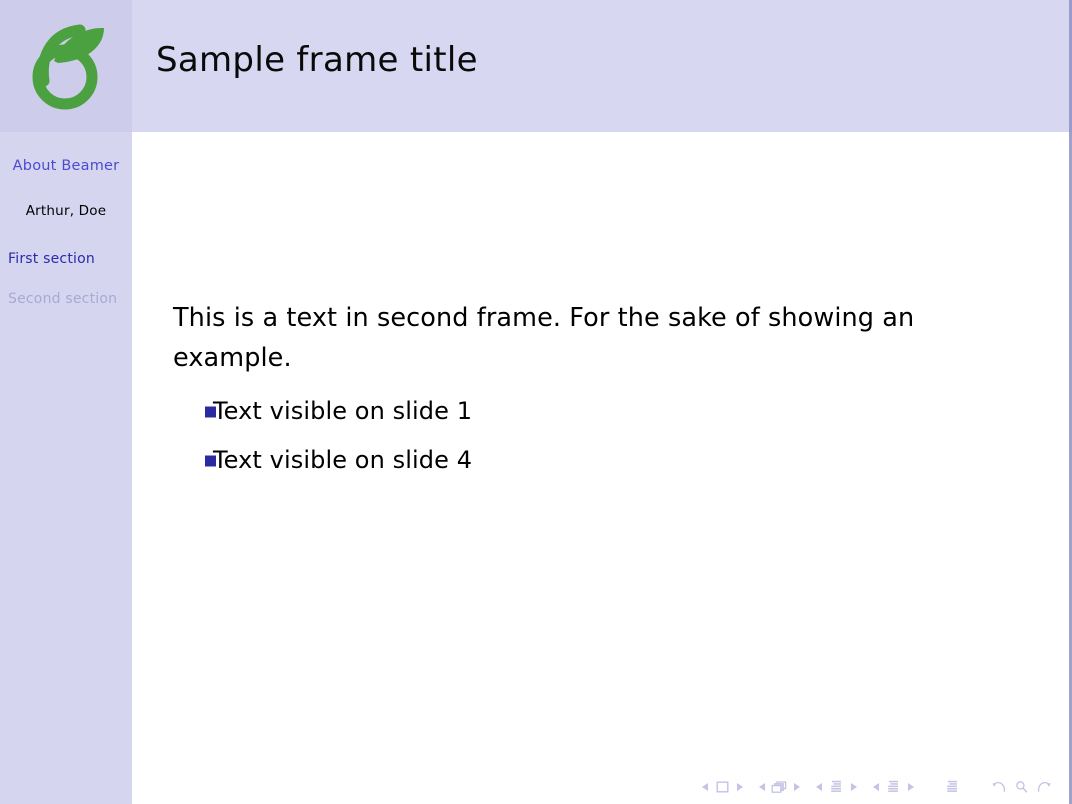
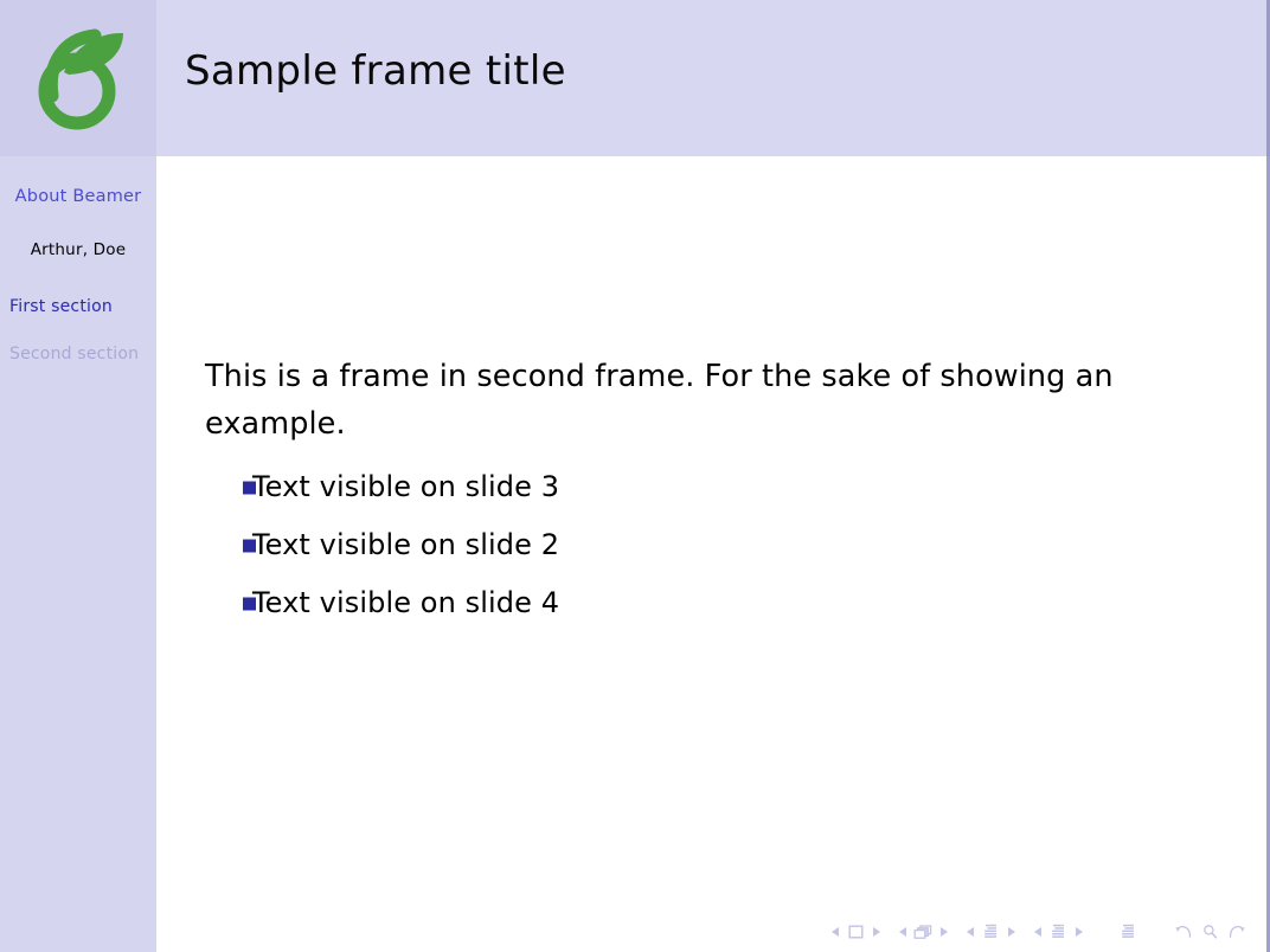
  About Beamer
  Arthur, Doe
  First section
  Second section
  Sample frame title
- This is a text in second frame. For the sake of showing an example.
+ This is a frame in second frame. For the sake of showing an example.
- Text visible on slide 1
+ Text visible on slide 3
+ Text visible on slide 2
  Text visible on slide 4
